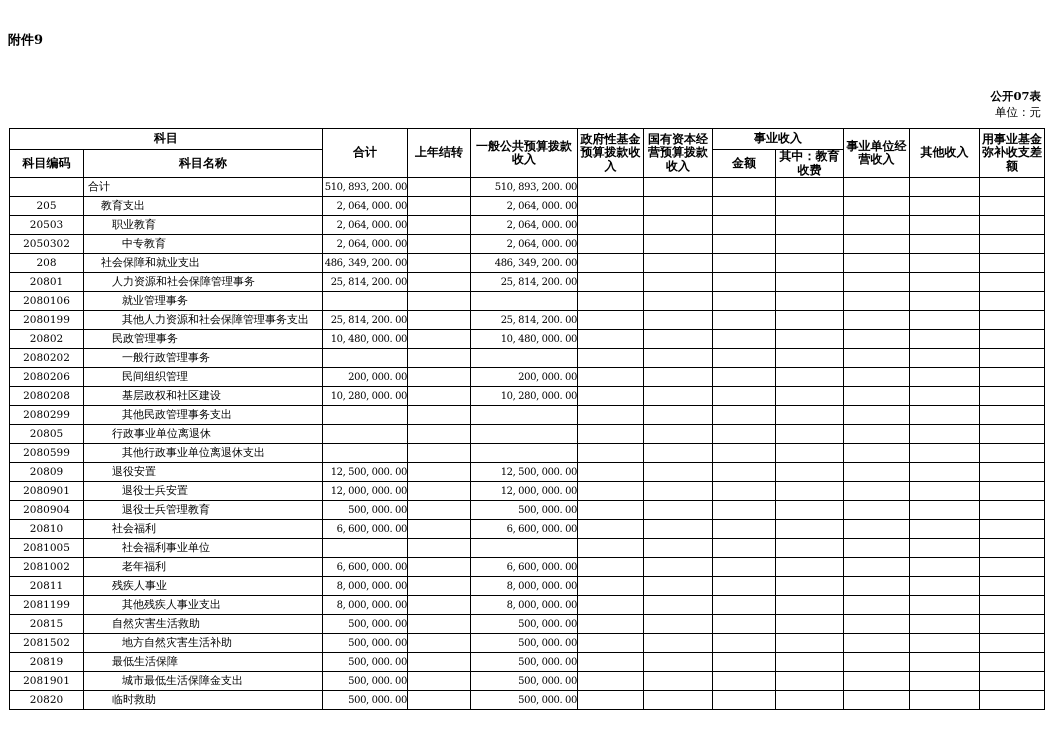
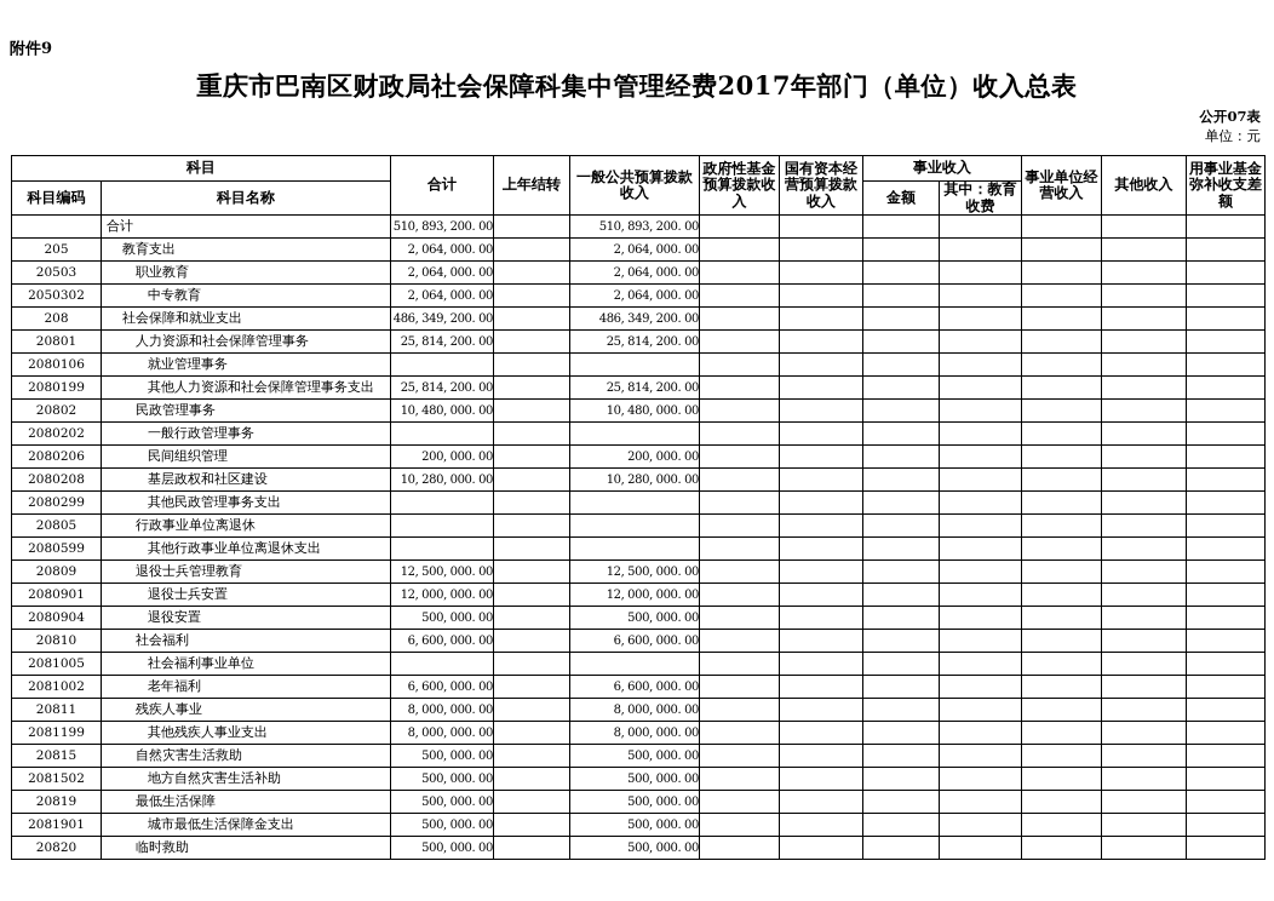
  附件9
+ 重庆市巴南区财政局社会保障科集中管理经费2017年部门（单位）收入总表
  公开07表
  单位：元
  科目	合计	上年结转	一般公共预算拨款收入	政府性基金预算拨款收入	国有资本经营预算拨款收入	事业收入	事业单位经营收入	其他收入	用事业基金弥补收支差额
  科目编码	科目名称	金额	其中：教育收费
  	合计	510, 893, 200. 00		510, 893, 200. 00
  205	教育支出	2, 064, 000. 00		2, 064, 000. 00
  20503	职业教育	2, 064, 000. 00		2, 064, 000. 00
  2050302	中专教育	2, 064, 000. 00		2, 064, 000. 00
  208	社会保障和就业支出	486, 349, 200. 00		486, 349, 200. 00
  20801	人力资源和社会保障管理事务	25, 814, 200. 00		25, 814, 200. 00
  2080106	就业管理事务
  2080199	其他人力资源和社会保障管理事务支出	25, 814, 200. 00		25, 814, 200. 00
  20802	民政管理事务	10, 480, 000. 00		10, 480, 000. 00
  2080202	一般行政管理事务
  2080206	民间组织管理	200, 000. 00		200, 000. 00
  2080208	基层政权和社区建设	10, 280, 000. 00		10, 280, 000. 00
  2080299	其他民政管理事务支出
  20805	行政事业单位离退休
  2080599	其他行政事业单位离退休支出
- 20809	退役安置	12, 500, 000. 00		12, 500, 000. 00
+ 20809	退役士兵管理教育	12, 500, 000. 00		12, 500, 000. 00
  2080901	退役士兵安置	12, 000, 000. 00		12, 000, 000. 00
- 2080904	退役士兵管理教育	500, 000. 00		500, 000. 00
+ 2080904	退役安置	500, 000. 00		500, 000. 00
  20810	社会福利	6, 600, 000. 00		6, 600, 000. 00
  2081005	社会福利事业单位
  2081002	老年福利	6, 600, 000. 00		6, 600, 000. 00
  20811	残疾人事业	8, 000, 000. 00		8, 000, 000. 00
  2081199	其他残疾人事业支出	8, 000, 000. 00		8, 000, 000. 00
  20815	自然灾害生活救助	500, 000. 00		500, 000. 00
  2081502	地方自然灾害生活补助	500, 000. 00		500, 000. 00
  20819	最低生活保障	500, 000. 00		500, 000. 00
  2081901	城市最低生活保障金支出	500, 000. 00		500, 000. 00
  20820	临时救助	500, 000. 00		500, 000. 00
